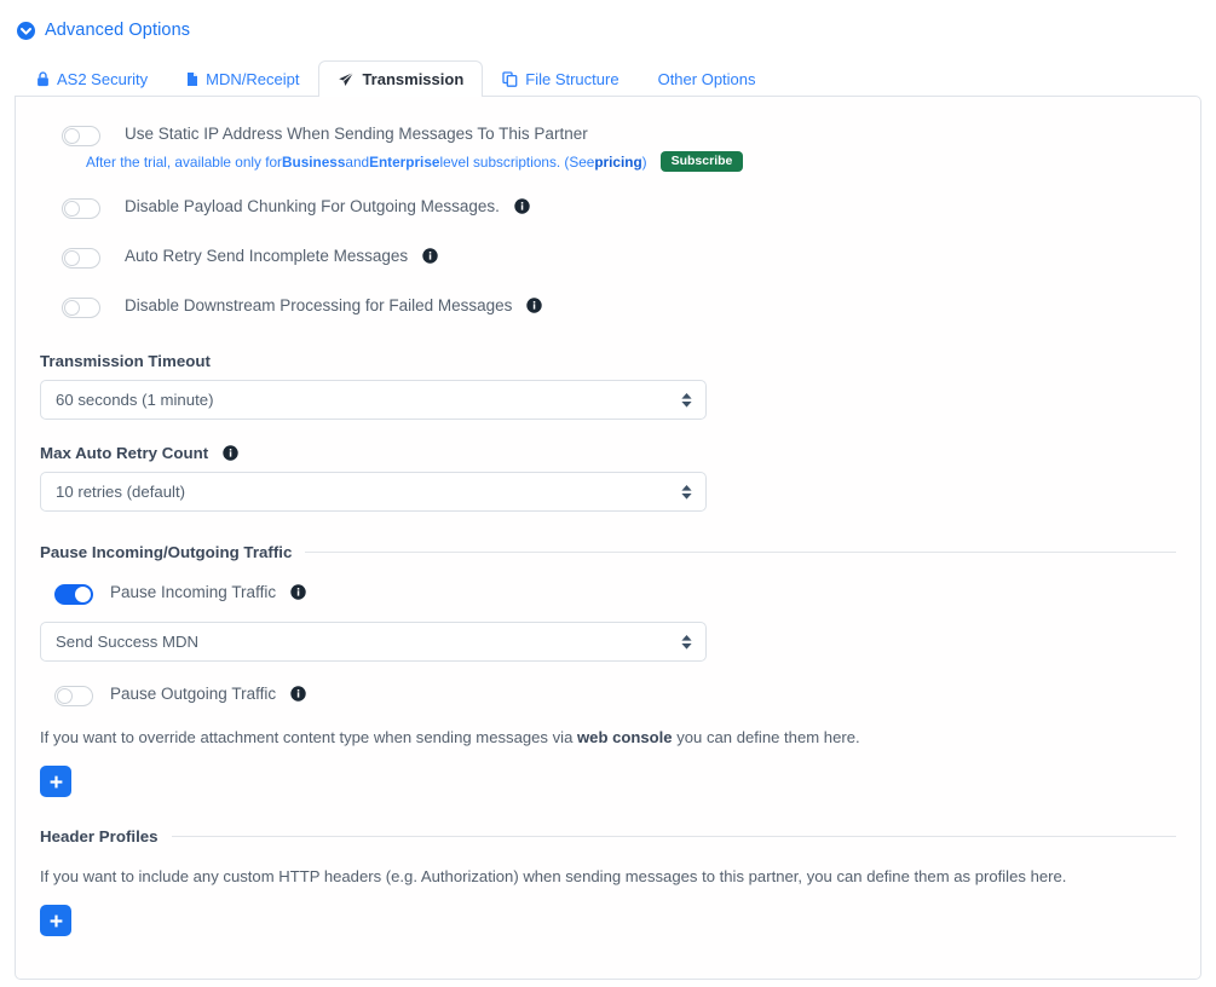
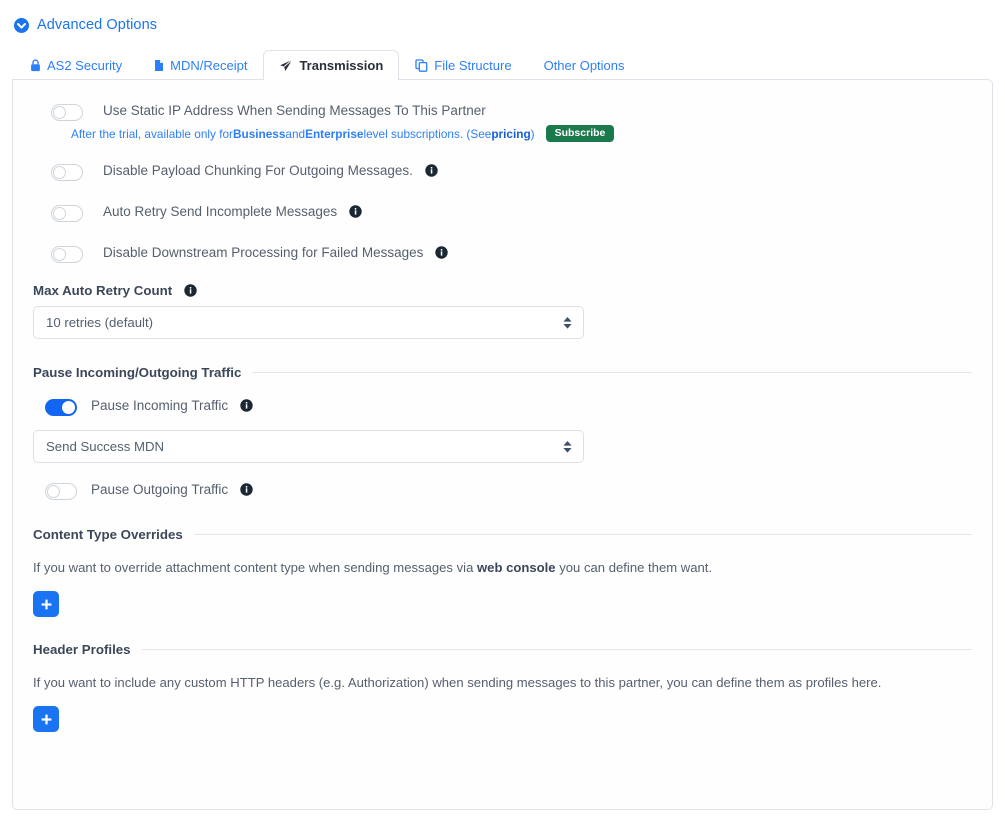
  Advanced Options
  AS2 Security
  MDN/Receipt
  Transmission
  File Structure
  Other Options
  Use Static IP Address When Sending Messages To This Partner
  After the trial, available only for
  Business
  and
  Enterprise
  level subscriptions. (See
  pricing
  )
  Subscribe
  Disable Payload Chunking For Outgoing Messages.
  Auto Retry Send Incomplete Messages
  Disable Downstream Processing for Failed Messages
- Transmission Timeout
- 60 seconds (1 minute)
  Max Auto Retry Count
  10 retries (default)
  Pause Incoming/Outgoing Traffic
  Pause Incoming Traffic
  Send Success MDN
  Pause Outgoing Traffic
+ Content Type Overrides
- If you want to override attachment content type when sending messages via web console you can define them here.
+ If you want to override attachment content type when sending messages via web console you can define them want.
  Header Profiles
  If you want to include any custom HTTP headers (e.g. Authorization) when sending messages to this partner, you can define them as profiles here.
